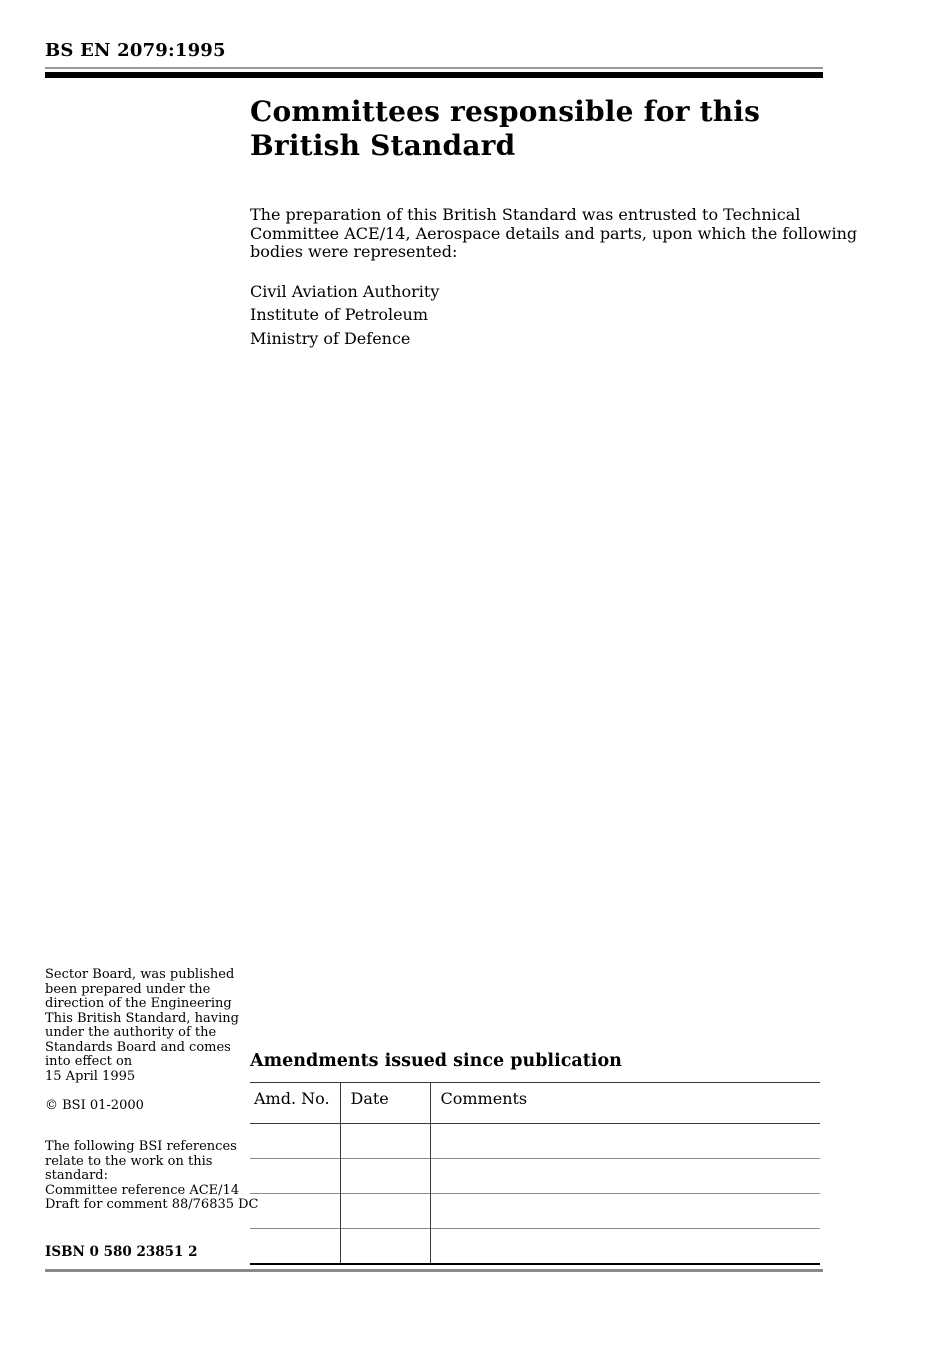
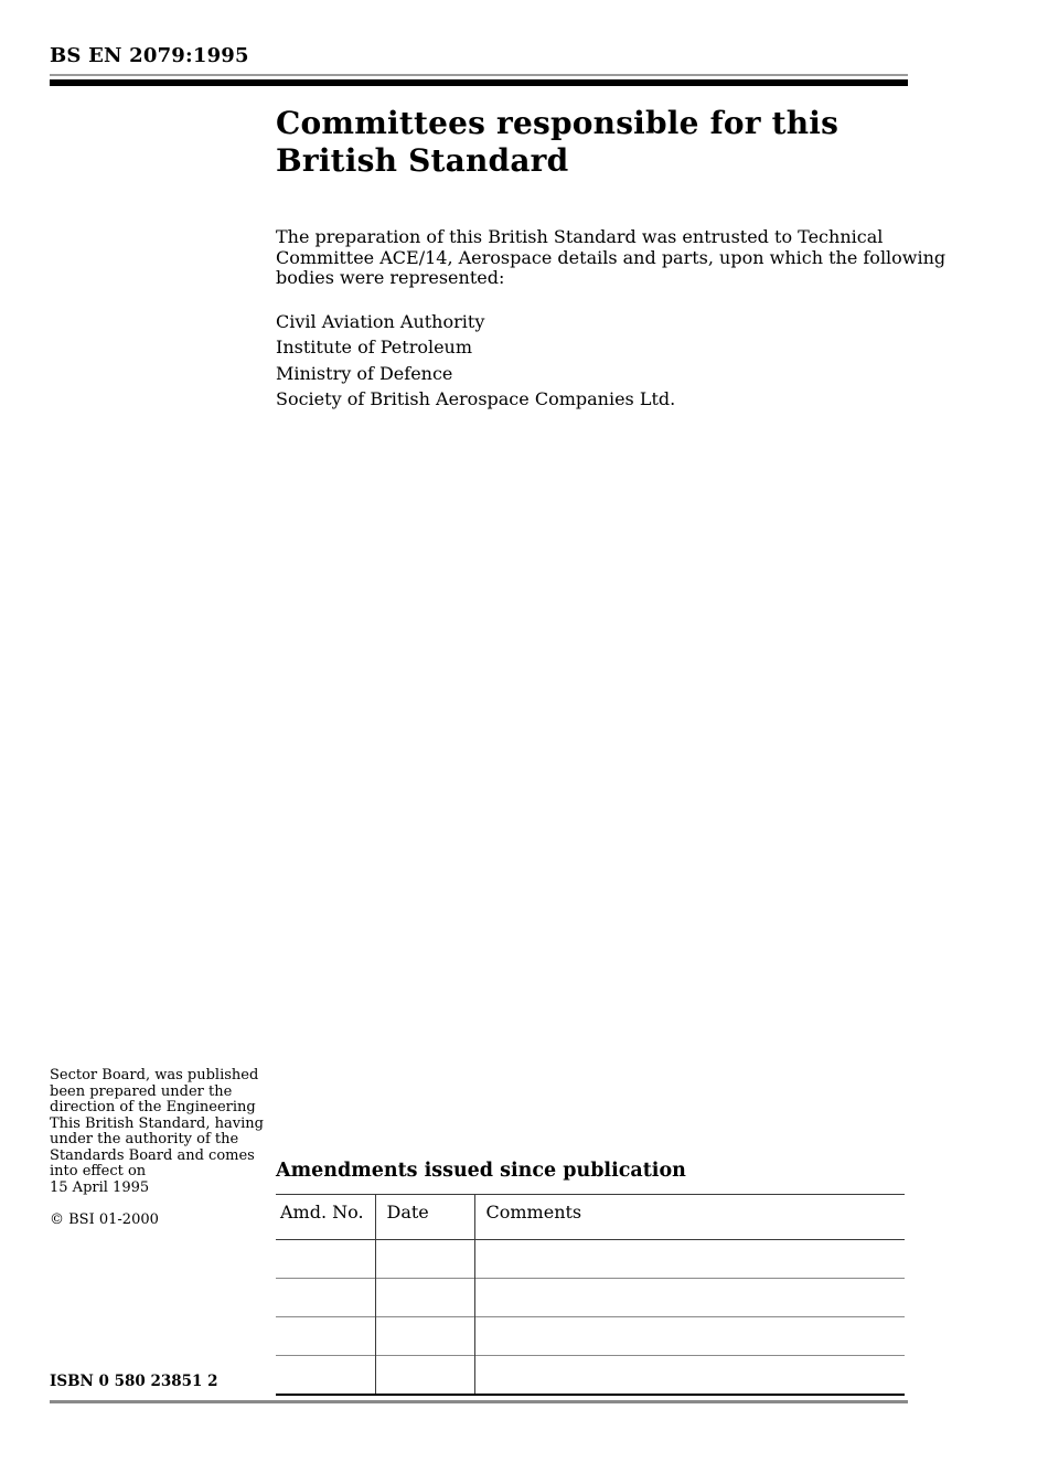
  BS EN 2079:1995
  Committees responsible for this British Standard
  The preparation of this British Standard was entrusted to Technical
  Committee ACE/14, Aerospace details and parts, upon which the following
  bodies were represented:
  Civil Aviation Authority
  Institute of Petroleum
  Ministry of Defence
+ Society of British Aerospace Companies Ltd.
  Sector Board, was published
  been prepared under the
  direction of the Engineering
  This British Standard, having
  under the authority of the
  Standards Board and comes
  into effect on
  15 April 1995
  © BSI 01-2000
- The following BSI references
- relate to the work on this
- standard:
- Committee reference ACE/14
- Draft for comment 88/76835 DC
  ISBN 0 580 23851 2
  Amendments issued since publication
  Amd. No.	Date	Comments
